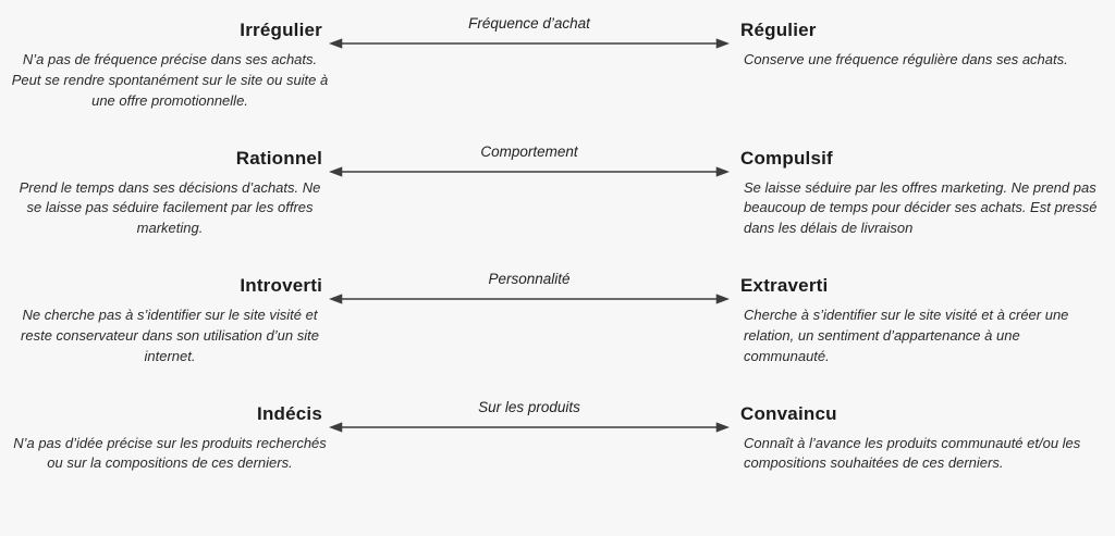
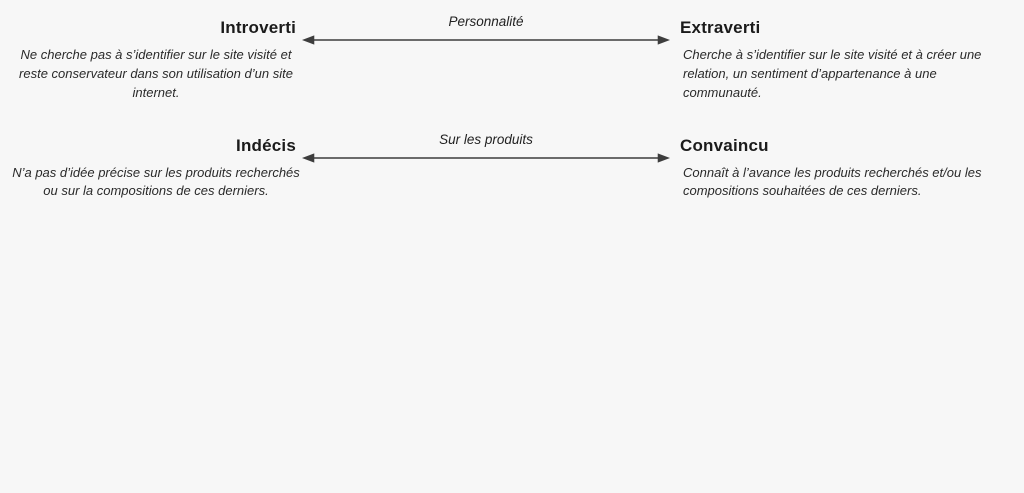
- Irrégulier
- N’a pas de fréquence précise dans ses achats. Peut se rendre spontanément sur le site ou suite à une offre promotionnelle.
- Fréquence d’achat
- Régulier
- Conserve une fréquence régulière dans ses achats.
- Rationnel
- Prend le temps dans ses décisions d’achats. Ne se laisse pas séduire facilement par les offres marketing.
- Comportement
- Compulsif
- Se laisse séduire par les offres marketing. Ne prend pas beaucoup de temps pour décider ses achats. Est pressé dans les délais de livraison
  Introverti
  Ne cherche pas à s’identifier sur le site visité et reste conservateur dans son utilisation d’un site internet.
  Personnalité
  Extraverti
  Cherche à s’identifier sur le site visité et à créer une relation, un sentiment d’appartenance à une communauté.
  Indécis
  N’a pas d’idée précise sur les produits recherchés ou sur la compositions de ces derniers.
  Sur les produits
  Convaincu
- Connaît à l’avance les produits communauté et/ou les compositions souhaitées de ces derniers.
+ Connaît à l’avance les produits recherchés et/ou les compositions souhaitées de ces derniers.
